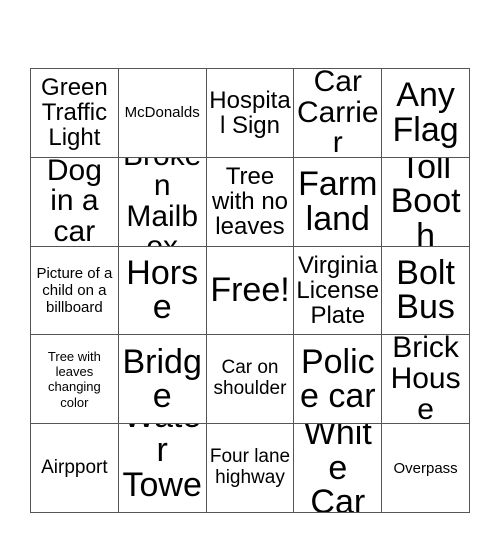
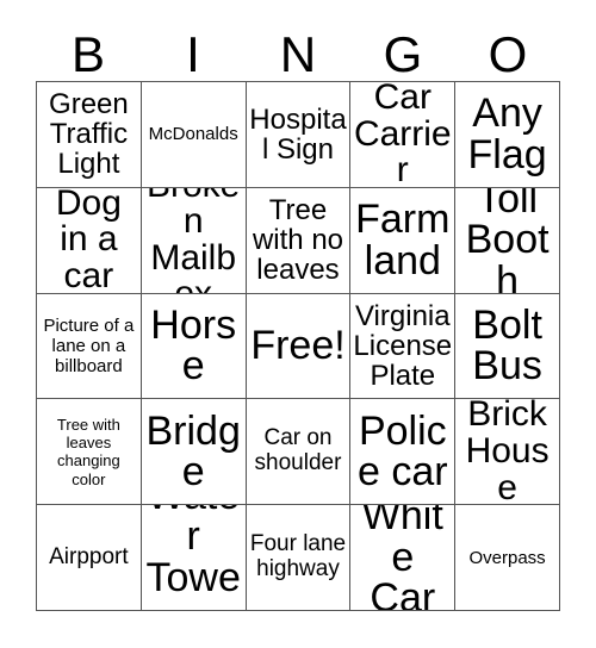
+ B
+ I
+ N
+ G
+ O
  Green Traffic Light
  McDonalds
  Hospital Sign
  Car Carrier
  Any Flag
  Dog in a car
  Tree with no leaves
  Farm land
  Toll Booth
- Picture of a child on a billboard
+ Picture of a lane on a billboard
  Horse
  Free!
  Virginia License Plate
  Bolt Bus
  Tree with leaves changing color
  Bridge
  Car on shoulder
  Police car
  Brick House
  Airpport
  Four lane highway
  White Car
  Overpass
